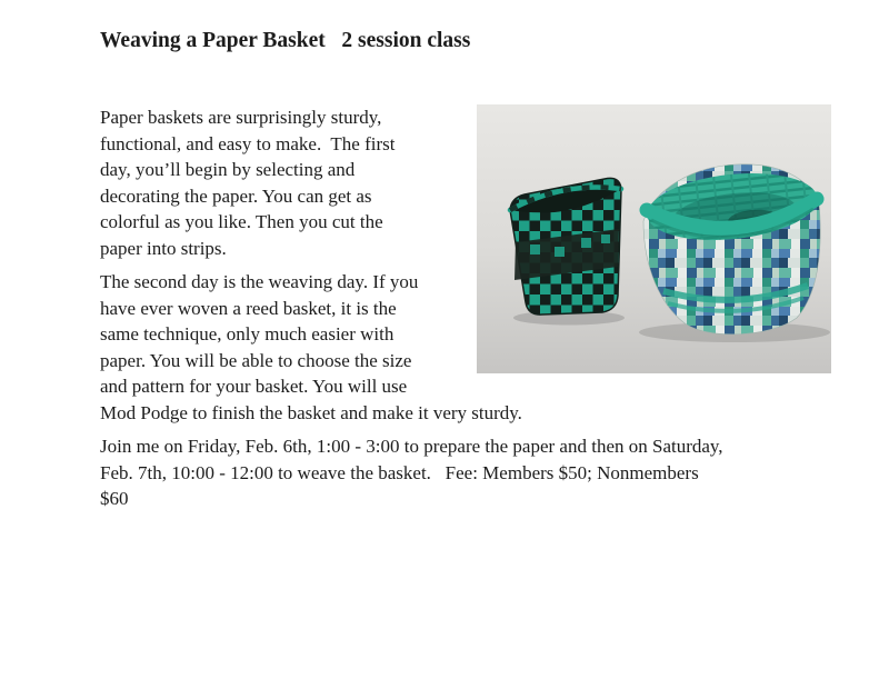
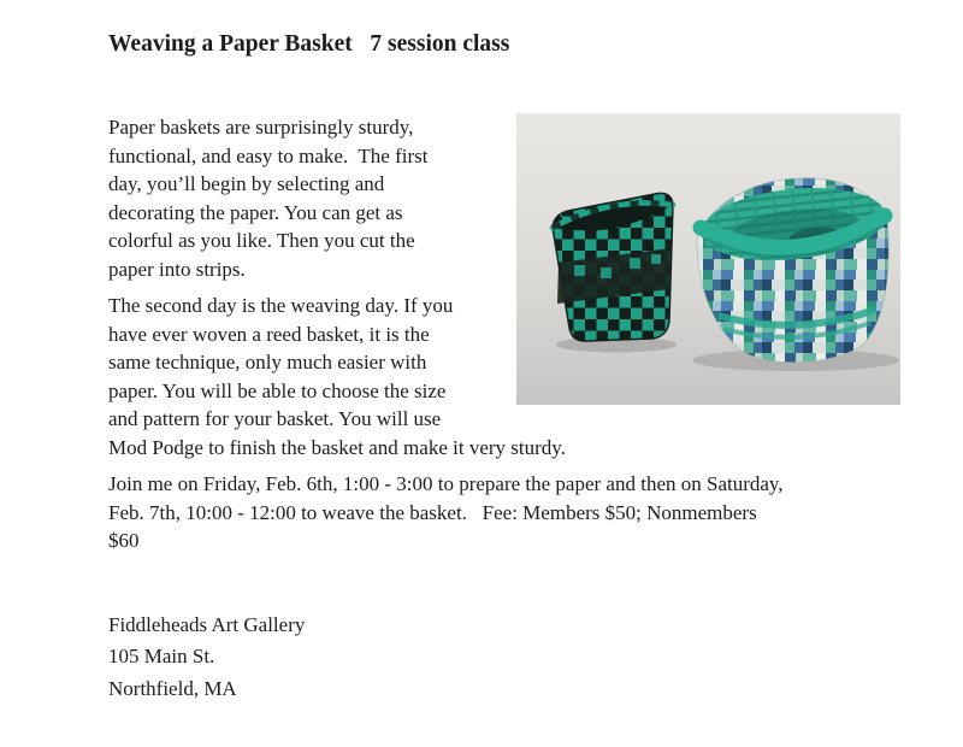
- Weaving a Paper Basket 2 session class
+ Weaving a Paper Basket 7 session class
  Paper baskets are surprisingly sturdy,
  functional, and easy to make. The first
  day, you’ll begin by selecting and
  decorating the paper. You can get as
  colorful as you like. Then you cut the
  paper into strips.
  The second day is the weaving day. If you
  have ever woven a reed basket, it is the
  same technique, only much easier with
  paper. You will be able to choose the size
  and pattern for your basket. You will use
  Mod Podge to finish the basket and make it very sturdy.
  Join me on Friday, Feb. 6th, 1:00 - 3:00 to prepare the paper and then on Saturday,
  Feb. 7th, 10:00 - 12:00 to weave the basket. Fee: Members $50; Nonmembers
  $60
+ Fiddleheads Art Gallery
+ 105 Main St.
+ Northfield, MA
